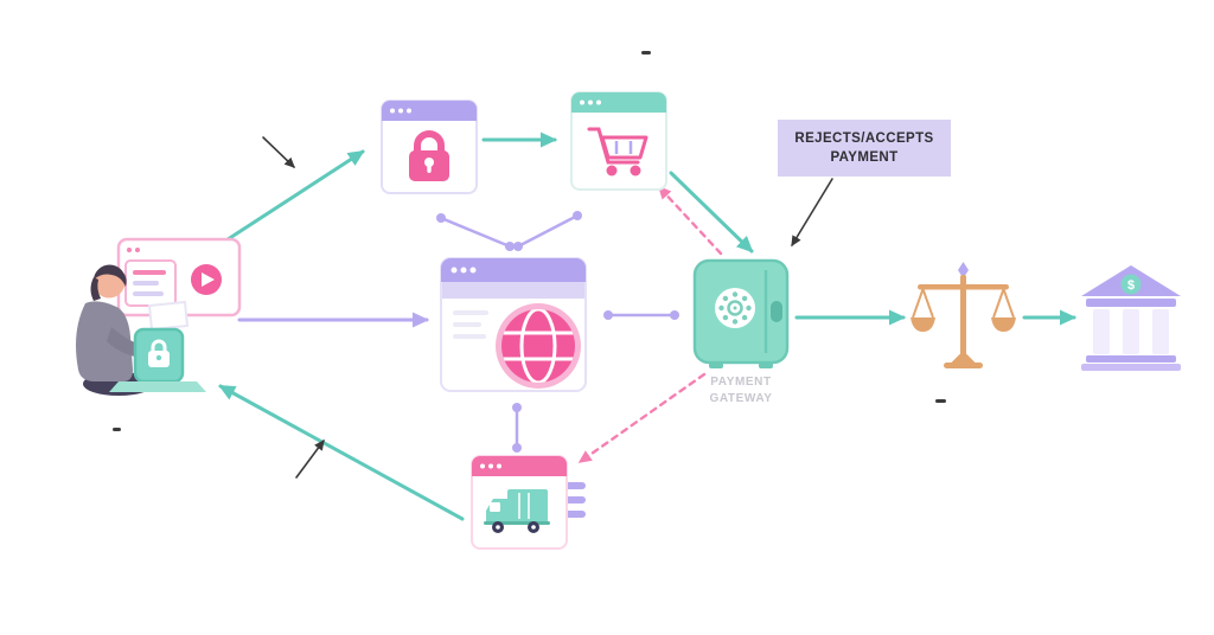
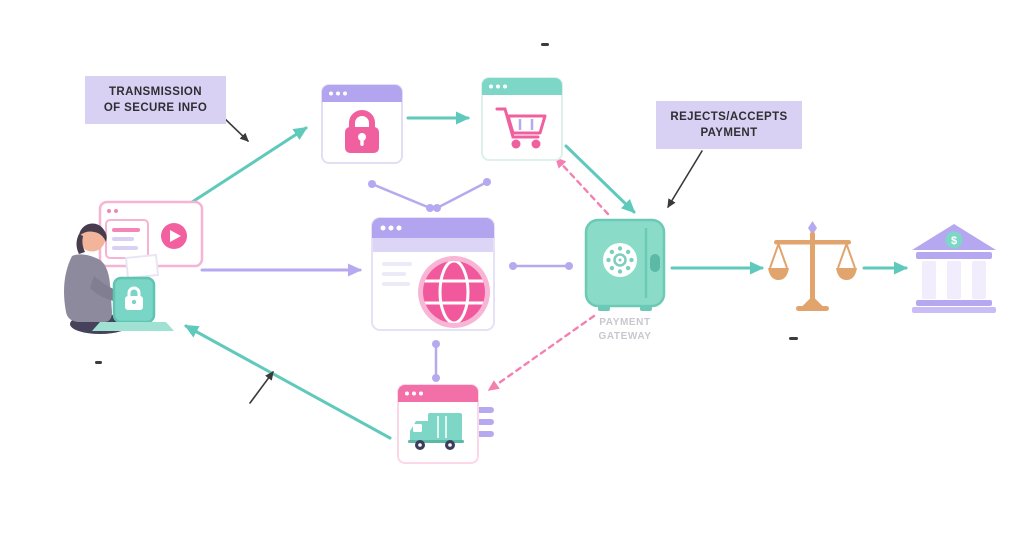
  $
+ TRANSMISSION
+ OF SECURE INFO
  REJECTS/ACCEPTS
  PAYMENT
  PAYMENT
  GATEWAY
